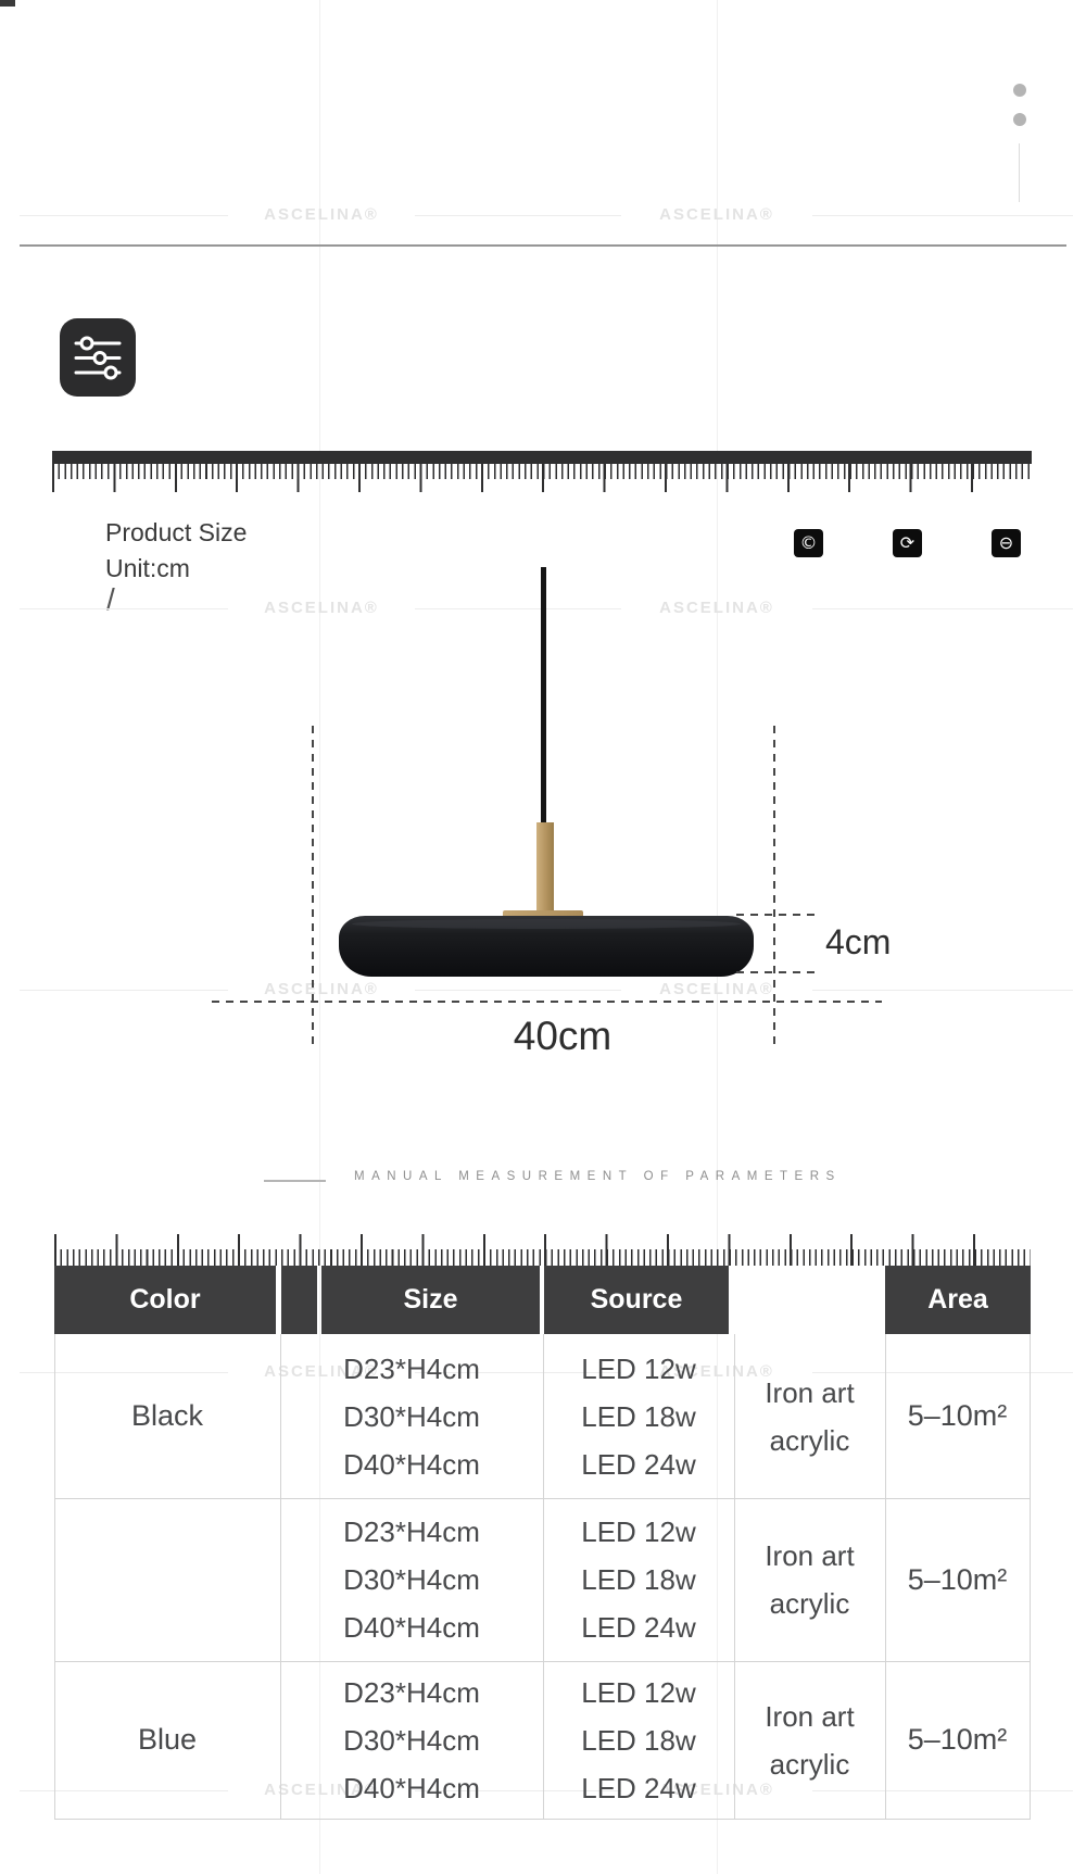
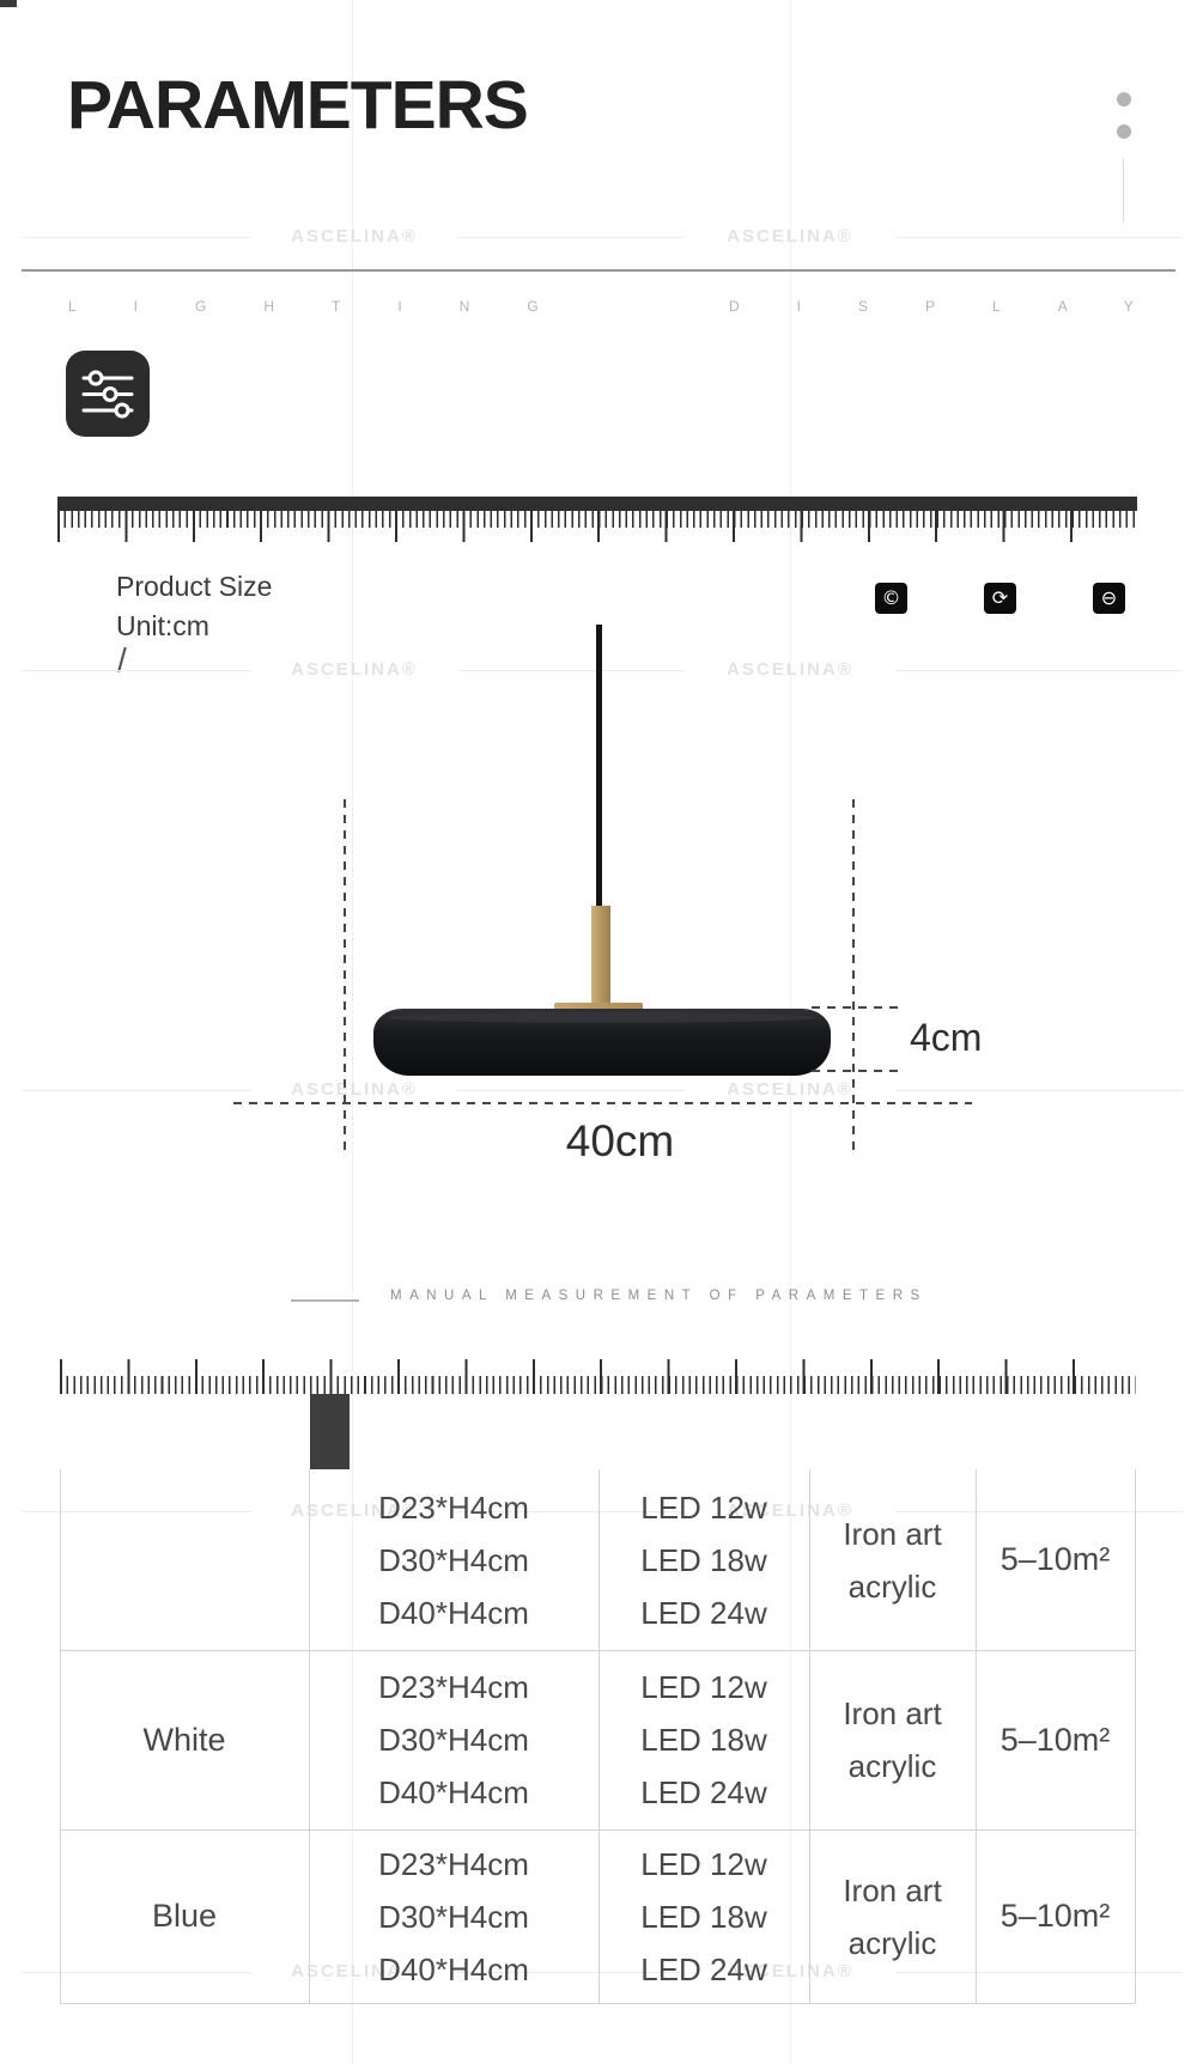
  ASCELINA®
  ASCELINA®
  ASCELINA®
  ASCELINA®
  ASCLINA®
  ASCELINA®
  ASCELINA®
  ASCELINA®
  ASCELINA®
  ASCELINA®
+ PARAMETERS
+ LIGHTING DISPLAY
  Product Size
  Unit:cm
  ©
  ⟳
  ⊖
  4cm
  40cm
  MANUAL MEASUREMENT OF PARAMETERS
- Color
- Size
- Source
- Area
- Black
  D23*H4cm
  D30*H4cm
  D40*H4cm
  LED 12w
  LED 18w
  LED 24w
  Iron art
  acrylic
  5–10m²
+ White
  D23*H4cm
  D30*H4cm
  D40*H4cm
  LED 12w
  LED 18w
  LED 24w
  Iron art
  acrylic
  5–10m²
  Blue
  D23*H4cm
  D30*H4cm
  D40*H4cm
  LED 12w
  LED 18w
  LED 24w
  Iron art
  acrylic
  5–10m²
